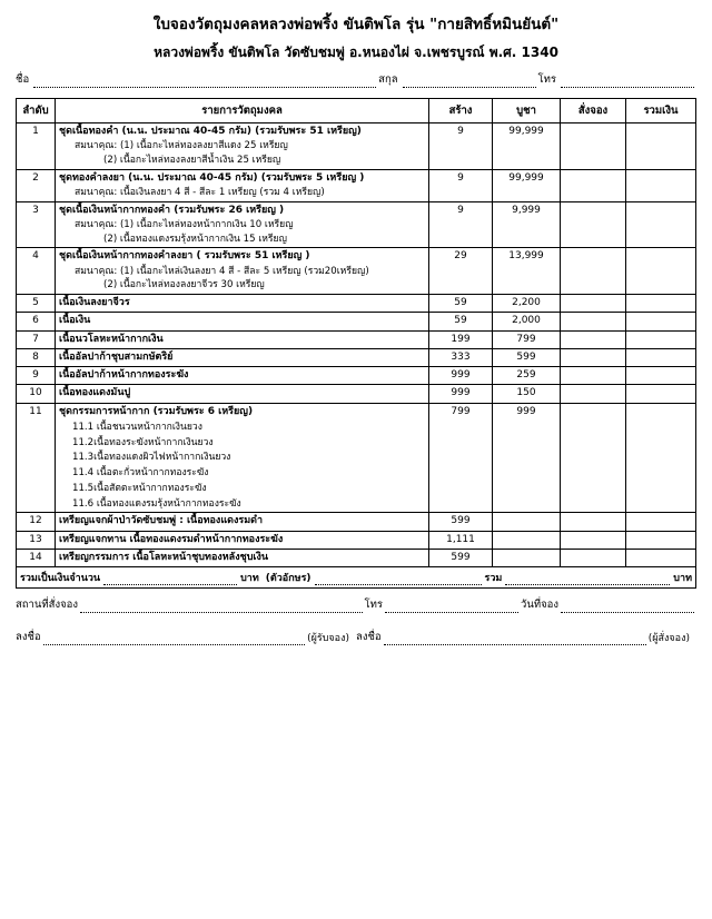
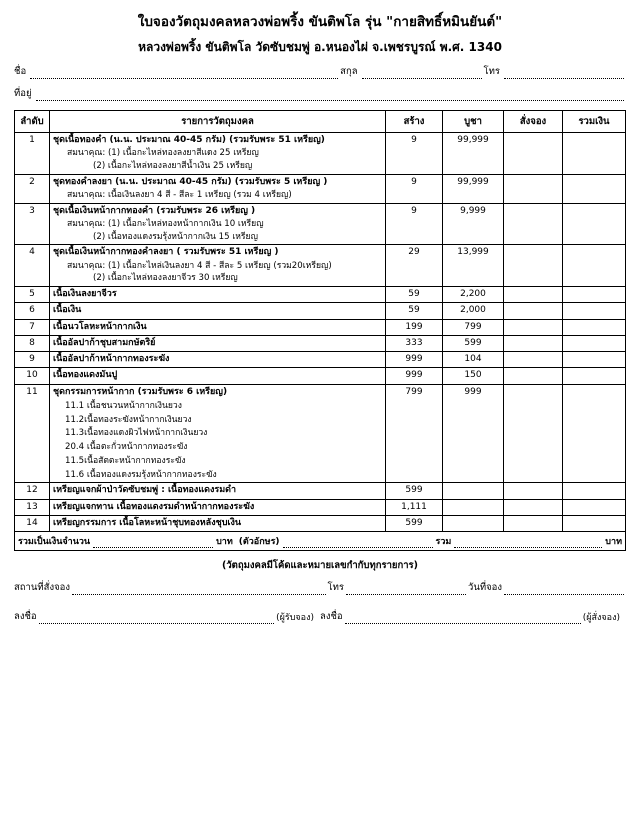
  ใบจองวัตถุมงคลหลวงพ่อพริ้ง ขันติพโล รุ่น "กายสิทธิ์หมินยันต์"
  หลวงพ่อพริ้ง ขันติพโล วัดซับชมพู่ อ.หนองไผ่ จ.เพชรบูรณ์ พ.ศ. 1340
  ชื่อ
  สกุล
  โทร
+ ที่อยู่
  ลำดับ	รายการวัตถุมงคล	สร้าง	บูชา	สั่งจอง	รวมเงิน
  1	ชุดเนื้อทองคำ (น.น. ประมาณ 40-45 กรัม) (รวมรับพระ 51 เหรียญ)สมนาคุณ: (1) เนื้อกะไหล่ทองลงยาสีแดง 25 เหรียญ(2) เนื้อกะไหล่ทองลงยาสีน้ำเงิน 25 เหรียญ	9	99,999
  2	ชุดทองคำลงยา (น.น. ประมาณ 40-45 กรัม) (รวมรับพระ 5 เหรียญ )สมนาคุณ: เนื้อเงินลงยา 4 สี - สีละ 1 เหรียญ (รวม 4 เหรียญ)	9	99,999
  3	ชุดเนื้อเงินหน้ากากทองคำ (รวมรับพระ 26 เหรียญ )สมนาคุณ: (1) เนื้อกะไหล่ทองหน้ากากเงิน 10 เหรียญ(2) เนื้อทองแดงรมรุ้งหน้ากากเงิน 15 เหรียญ	9	9,999
  4	ชุดเนื้อเงินหน้ากากทองคำลงยา ( รวมรับพระ 51 เหรียญ )สมนาคุณ: (1) เนื้อกะไหล่เงินลงยา 4 สี - สีละ 5 เหรียญ (รวม20เหรียญ)(2) เนื้อกะไหล่ทองลงยาจีวร 30 เหรียญ	29	13,999
  5	เนื้อเงินลงยาจีวร	59	2,200
  6	เนื้อเงิน	59	2,000
  7	เนื้อนวโลหะหน้ากากเงิน	199	799
  8	เนื้ออัลปาก้าชุบสามกษัตริย์	333	599
- 9	เนื้ออัลปาก้าหน้ากากทองระฆัง	999	259
+ 9	เนื้ออัลปาก้าหน้ากากทองระฆัง	999	104
  10	เนื้อทองแดงมันปู	999	150
- 11	ชุดกรรมการหน้ากาก (รวมรับพระ 6 เหรียญ)11.1 เนื้อชนวนหน้ากากเงินยวง11.2เนื้อทองระฆังหน้ากากเงินยวง11.3เนื้อทองแดงผิวไฟหน้ากากเงินยวง11.4 เนื้อตะกั่วหน้ากากทองระฆัง11.5เนื้อสัตตะหน้ากากทองระฆัง11.6 เนื้อทองแดงรมรุ้งหน้ากากทองระฆัง	799	999
+ 11	ชุดกรรมการหน้ากาก (รวมรับพระ 6 เหรียญ)11.1 เนื้อชนวนหน้ากากเงินยวง11.2เนื้อทองระฆังหน้ากากเงินยวง11.3เนื้อทองแดงผิวไฟหน้ากากเงินยวง20.4 เนื้อตะกั่วหน้ากากทองระฆัง11.5เนื้อสัตตะหน้ากากทองระฆัง11.6 เนื้อทองแดงรมรุ้งหน้ากากทองระฆัง	799	999
  12	เหรียญแจกผ้าป่าวัดซับชมพู่ : เนื้อทองแดงรมดำ	599
  13	เหรียญแจกทาน เนื้อทองแดงรมดำหน้ากากทองระฆัง	1,111
  14	เหรียญกรรมการ เนื้อโลหะหน้าชุบทองหลังชุบเงิน	599
  รวมเป็นเงินจำนวน บาท (ตัวอักษร) รวม บาท
+ (วัตถุมงคลมีโค้ดและหมายเลขกำกับทุกรายการ)
  สถานที่สั่งจอง
  โทร
  วันที่จอง
  ลงชื่อ
  (ผู้รับจอง)
  ลงชื่อ
  (ผู้สั่งจอง)
